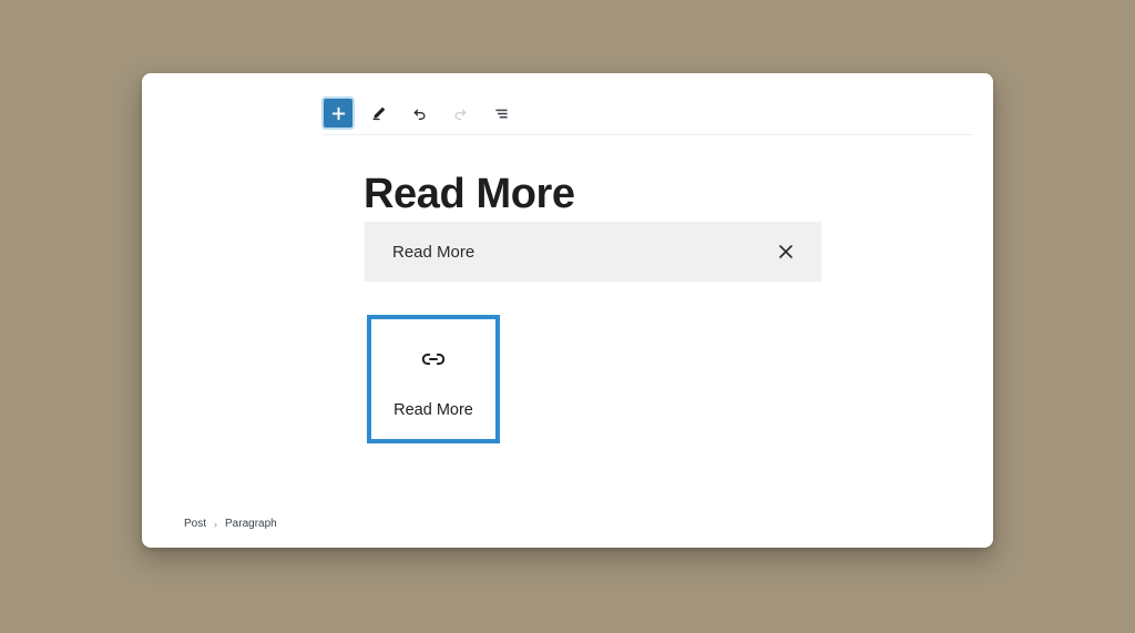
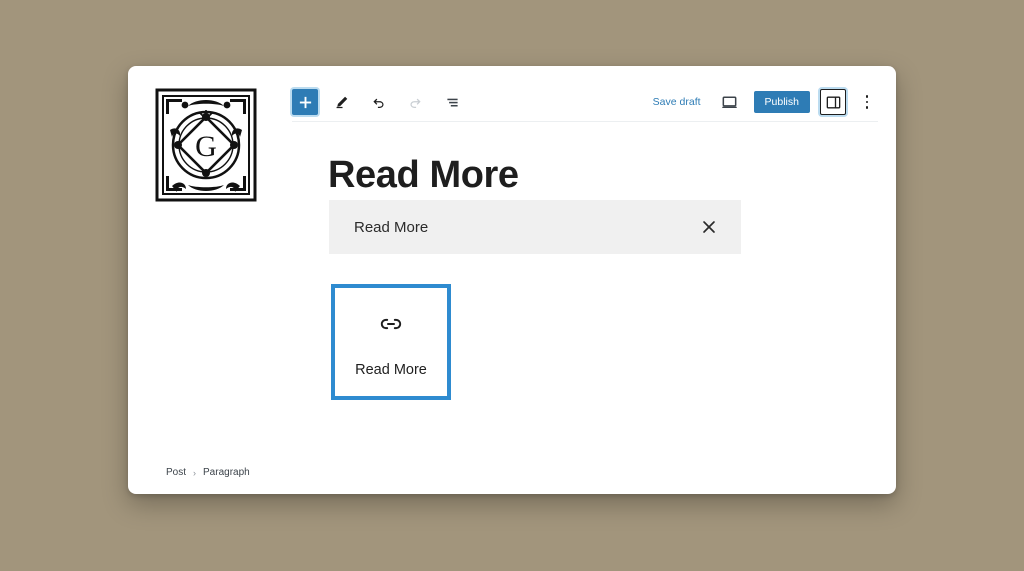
+ G
+ Save draft
+ Publish
  Read More
  Read More
  Read More
  Post
  ›
  Paragraph
